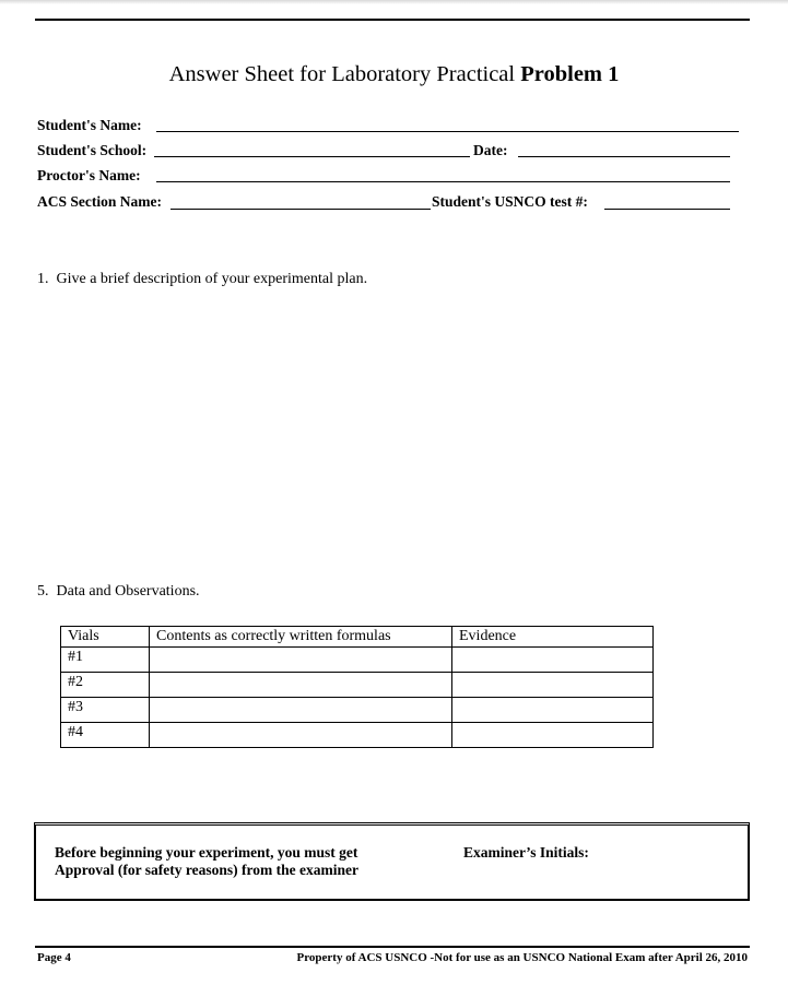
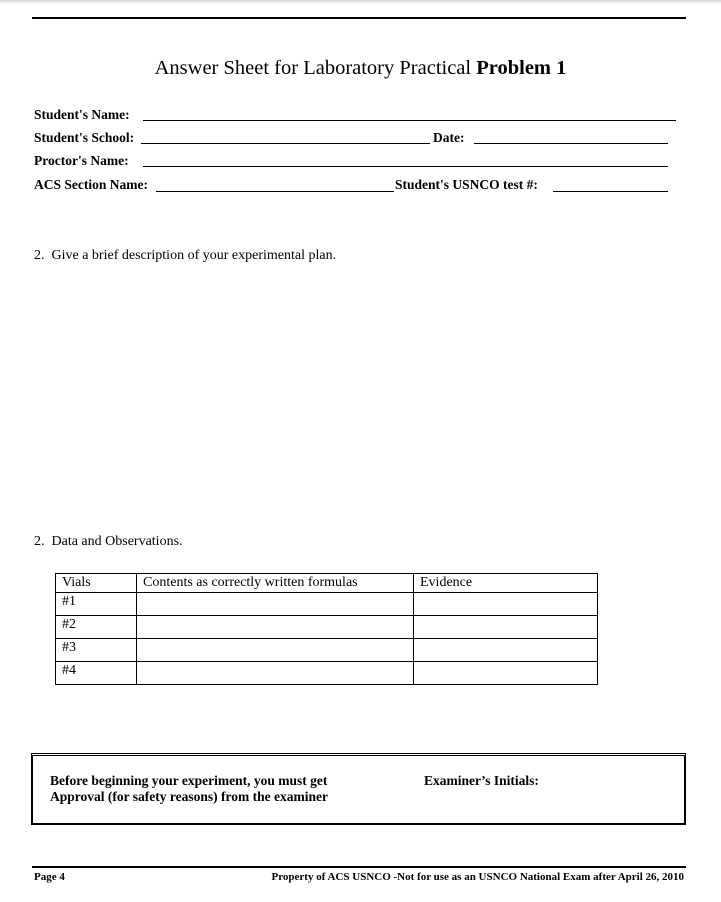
  Answer Sheet for Laboratory Practical Problem 1
  Student's Name:
  Student's School:
  Date:
  Proctor's Name:
  ACS Section Name:
  Student's USNCO test #:
- 1. Give a brief description of your experimental plan.
+ 2. Give a brief description of your experimental plan.
- 5. Data and Observations.
+ 2. Data and Observations.
  Vials	Contents as correctly written formulas	Evidence
  #1
  #2
  #3
  #4
  Before beginning your experiment, you must get
  Approval (for safety reasons) from the examiner
  Examiner’s Initials:
  Page 4
  Property of ACS USNCO -Not for use as an USNCO National Exam after April 26, 2010
